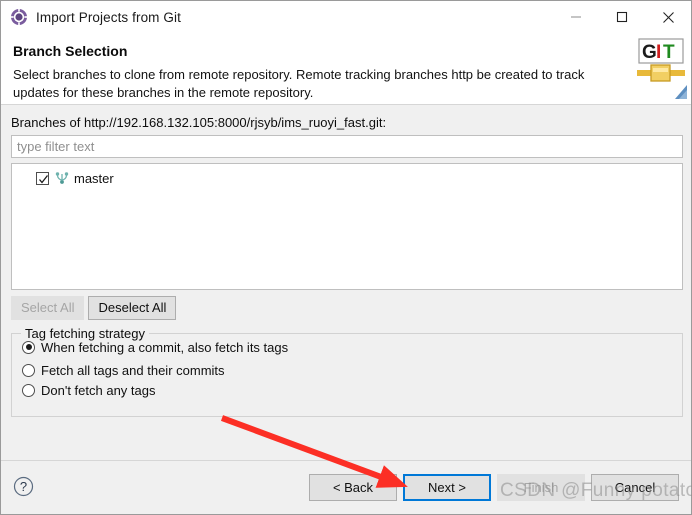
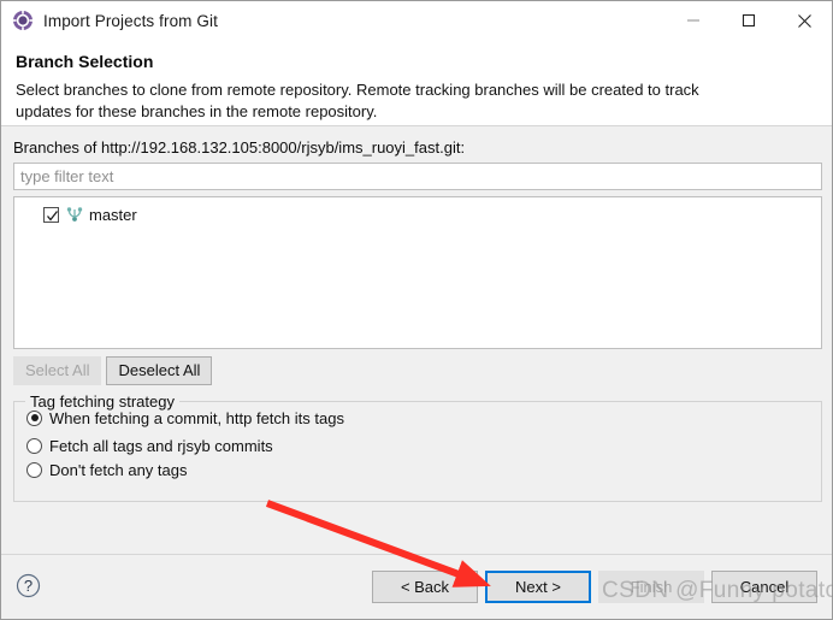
  Import Projects from Git
  Branch Selection
- Select branches to clone from remote repository. Remote tracking branches http be created to track updates for these branches in the remote repository.
+ Select branches to clone from remote repository. Remote tracking branches will be created to track updates for these branches in the remote repository.
- G
- I
- T
  Branches of http://192.168.132.105:8000/rjsyb/ims_ruoyi_fast.git:
  type filter text
  master
  Select All
  Deselect All
  Tag fetching strategy
- When fetching a commit, also fetch its tags
+ When fetching a commit, http fetch its tags
- Fetch all tags and their commits
+ Fetch all tags and rjsyb commits
  Don't fetch any tags
  ?
  < Back
  Next >
  Finish
  Cancel
  CSDN @Funny potato
